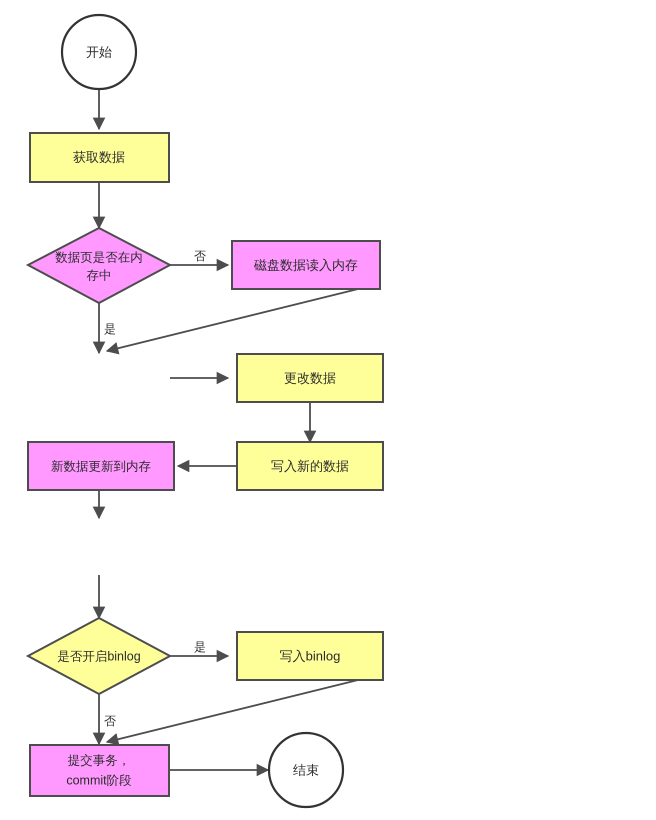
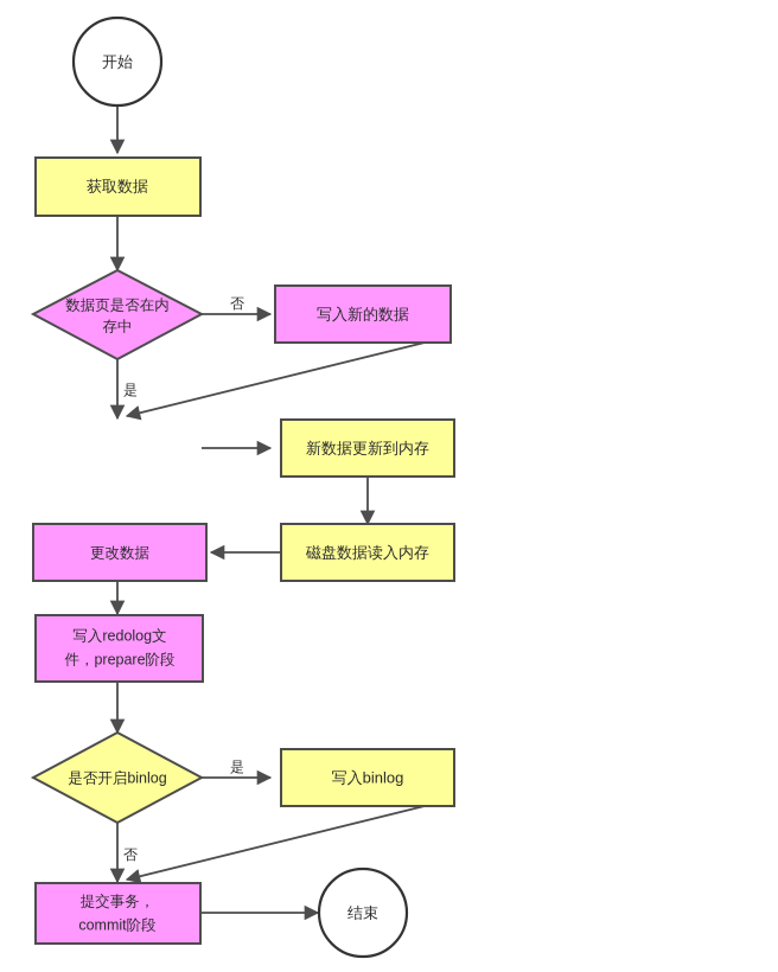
  否
  是
  是
  否
  开始
  获取数据
  数据页是否在内
  存中
- 磁盘数据读入内存
+ 写入新的数据
- 更改数据
+ 新数据更新到内存
- 写入新的数据
+ 磁盘数据读入内存
- 新数据更新到内存
+ 更改数据
+ 写入redolog文
+ 件，prepare阶段
  是否开启binlog
  写入binlog
  提交事务，
  commit阶段
  结束
